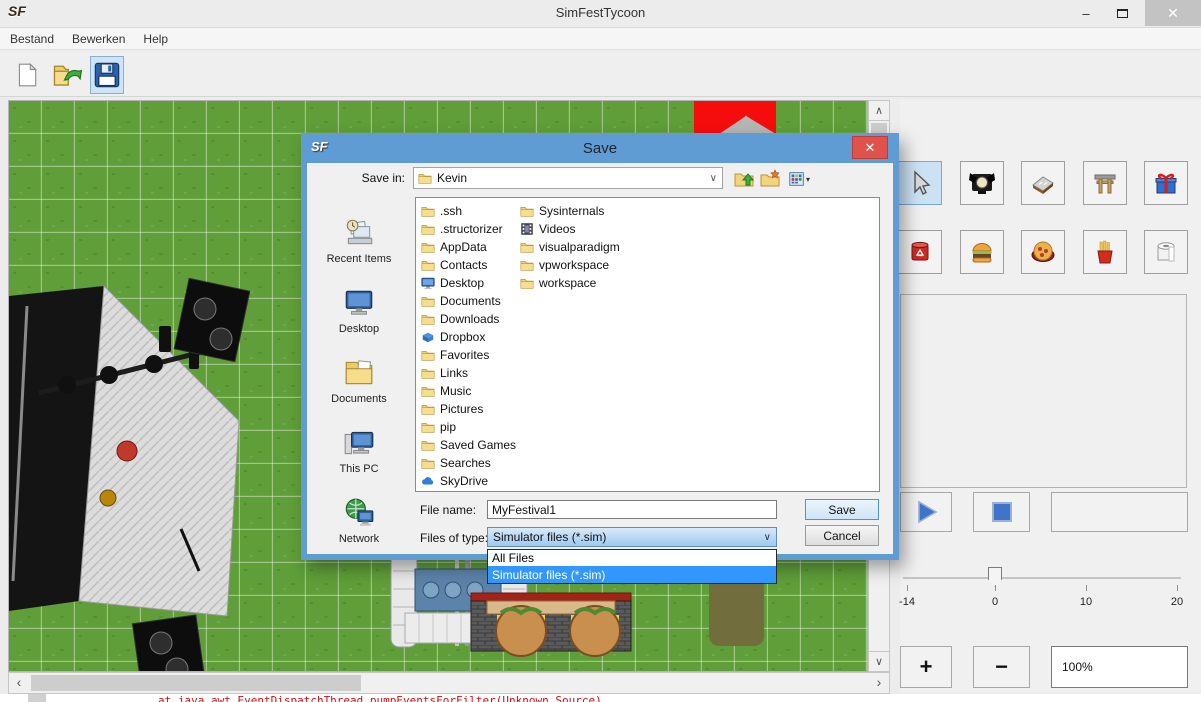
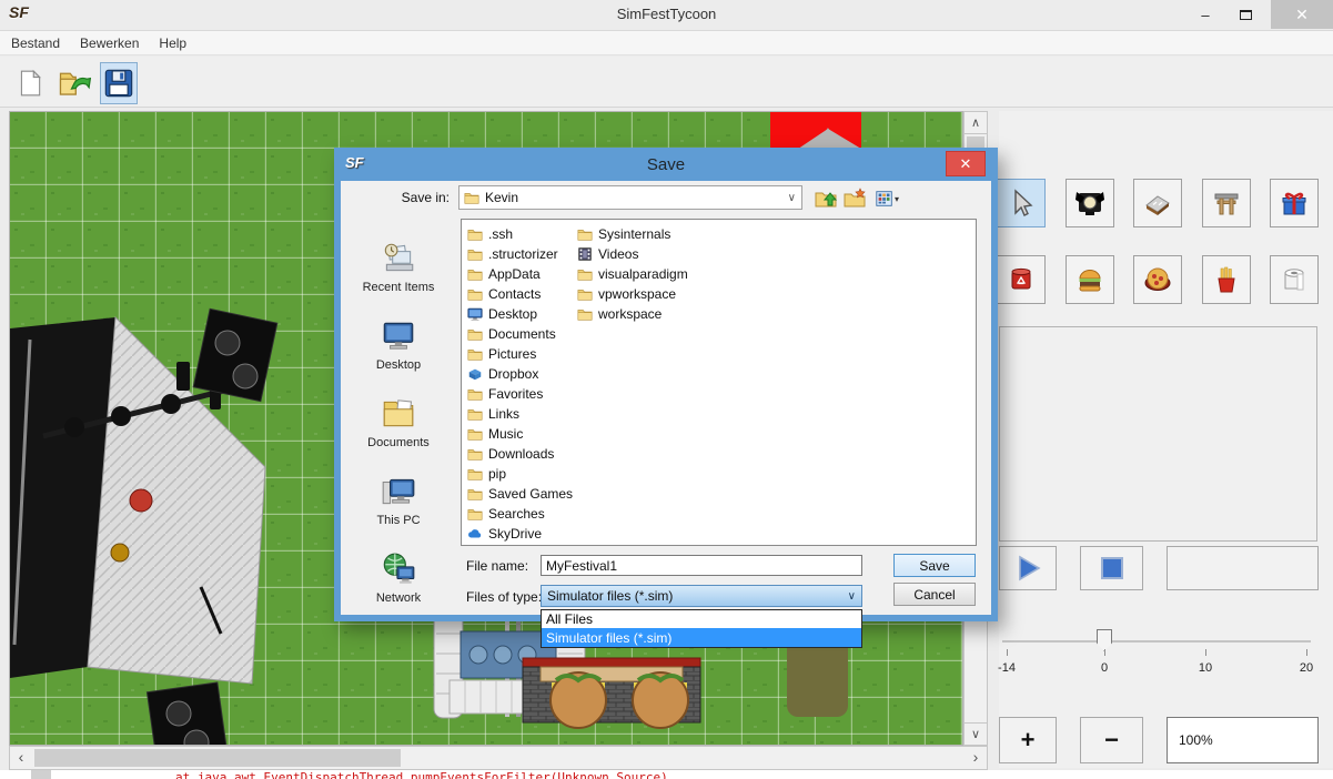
  SF
  SimFestTycoon
  –
  ✕
  Bestand
  Bewerken
  Help
  ∧
  ∨
  ‹
  ›
  at java.awt.EventDispatchThread.pumpEventsForFilter(Unknown Source)
  -14
  0
  10
  20
  +
  −
  100%
  SF
  Save
  ✕
  Save in:
  Kevin
  ∨
  ▾
  Recent Items
  Desktop
  Documents
  This PC
  Network
  .ssh
  .structorizer
  AppData
  Contacts
  Desktop
  Documents
- Downloads
+ Pictures
  Dropbox
  Favorites
  Links
  Music
- Pictures
+ Downloads
  pip
  Saved Games
  Searches
  SkyDrive
  Sysinternals
  Videos
  visualparadigm
  vpworkspace
  workspace
  File name:
  MyFestival1
  Save
  Files of type
  Simulator files (*.sim)
  ∨
  Cancel
  All Files
  Simulator files (*.sim)
